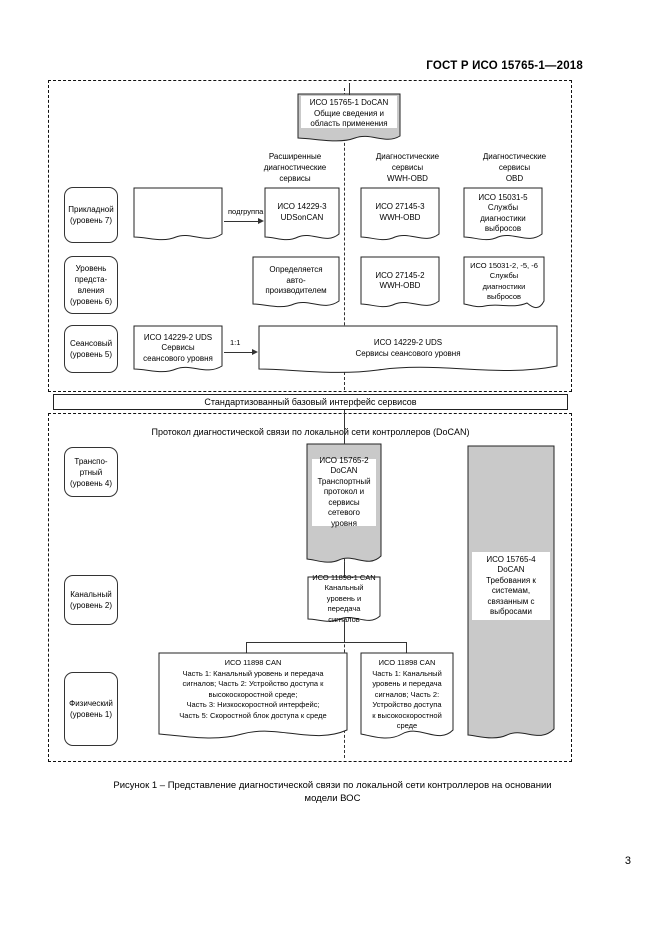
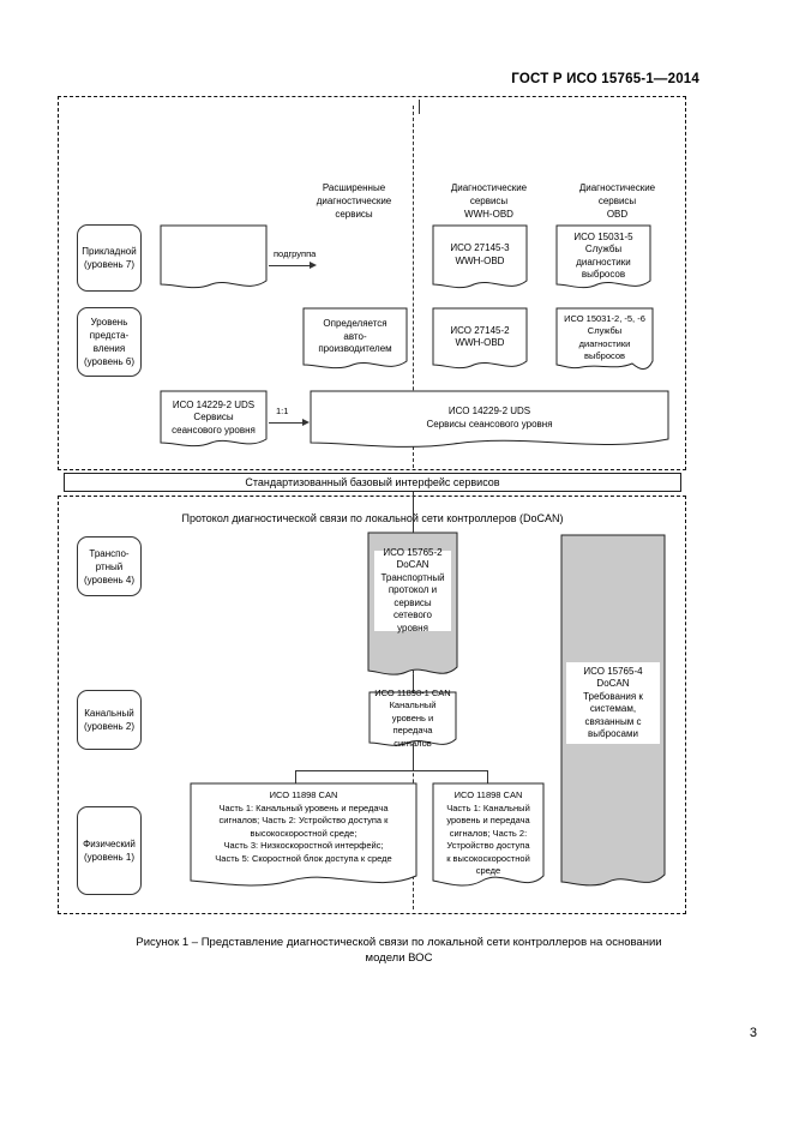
- ГОСТ Р ИСО 15765-1—2018
+ ГОСТ Р ИСО 15765-1—2014
- ИСО 15765-1 DoCAN
- Общие сведения и
- область применения
  Расширенные
  диагностические
  сервисы
  Диагностические
  сервисы
  WWH-OBD
  Диагностические
  сервисы
  OBD
  Прикладной
  (уровень 7)
  Уровень
  предста-
  вления
  (уровень 6)
- Сеансовый
- (уровень 5)
  подгруппа
- ИСО 14229-3
- UDSonCAN
  ИСО 27145-3
  WWH-OBD
  ИСО 15031-5
  Службы
  диагностики
  выбросов
  Определяется
  авто-
  производителем
  ИСО 27145-2
  WWH-OBD
  ИСО 15031-2, -5, -6
  Службы
  диагностики
  выбросов
  ИСО 14229-2 UDS
  Сервисы
  сеансового уровня
  1:1
  ИСО 14229-2 UDS
  Сервисы сеансового уровня
  Стандартизованный базовый интерфейс сервисов
  Протокол диагностической связи по локальной сети контроллеров (DoCAN)
  Транспо-
  ртный
  (уровень 4)
  Канальный
  (уровень 2)
  Физический
  (уровень 1)
  ИСО 15765-2
  DoCAN
  Транспортный
  протокол и
  сервисы
  сетевого уровня
  ИСО 15765-4
  DoCAN
  Требования к
  системам,
  связанным с
  выбросами
  ИСО 11898-1 CAN
  Канальный
  уровень и
  передача сигналов
  ИСО 11898 CAN
  Часть 1: Канальный уровень и передача
  сигналов; Часть 2: Устройство доступа к
  высокоскоростной среде;
  Часть 3: Низкоскоростной интерфейс;
  Часть 5: Скоростной блок доступа к среде
  ИСО 11898 CAN
  Часть 1: Канальный
  уровень и передача
  сигналов; Часть 2:
  Устройство доступа
  к высокоскоростной
  среде
  Рисунок 1 – Представление диагностической связи по локальной сети контроллеров на основании
  модели ВОС
  3
